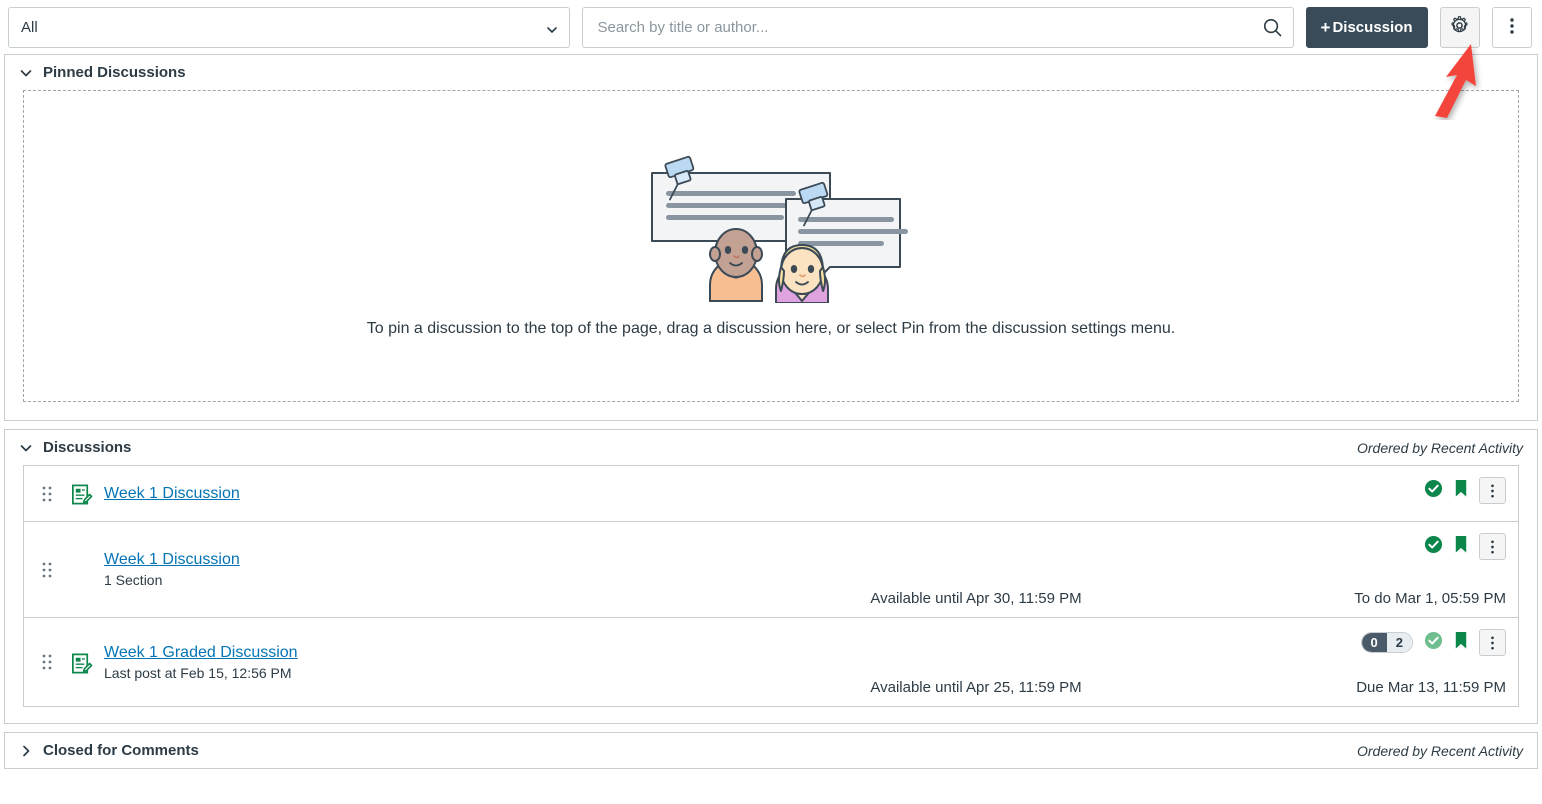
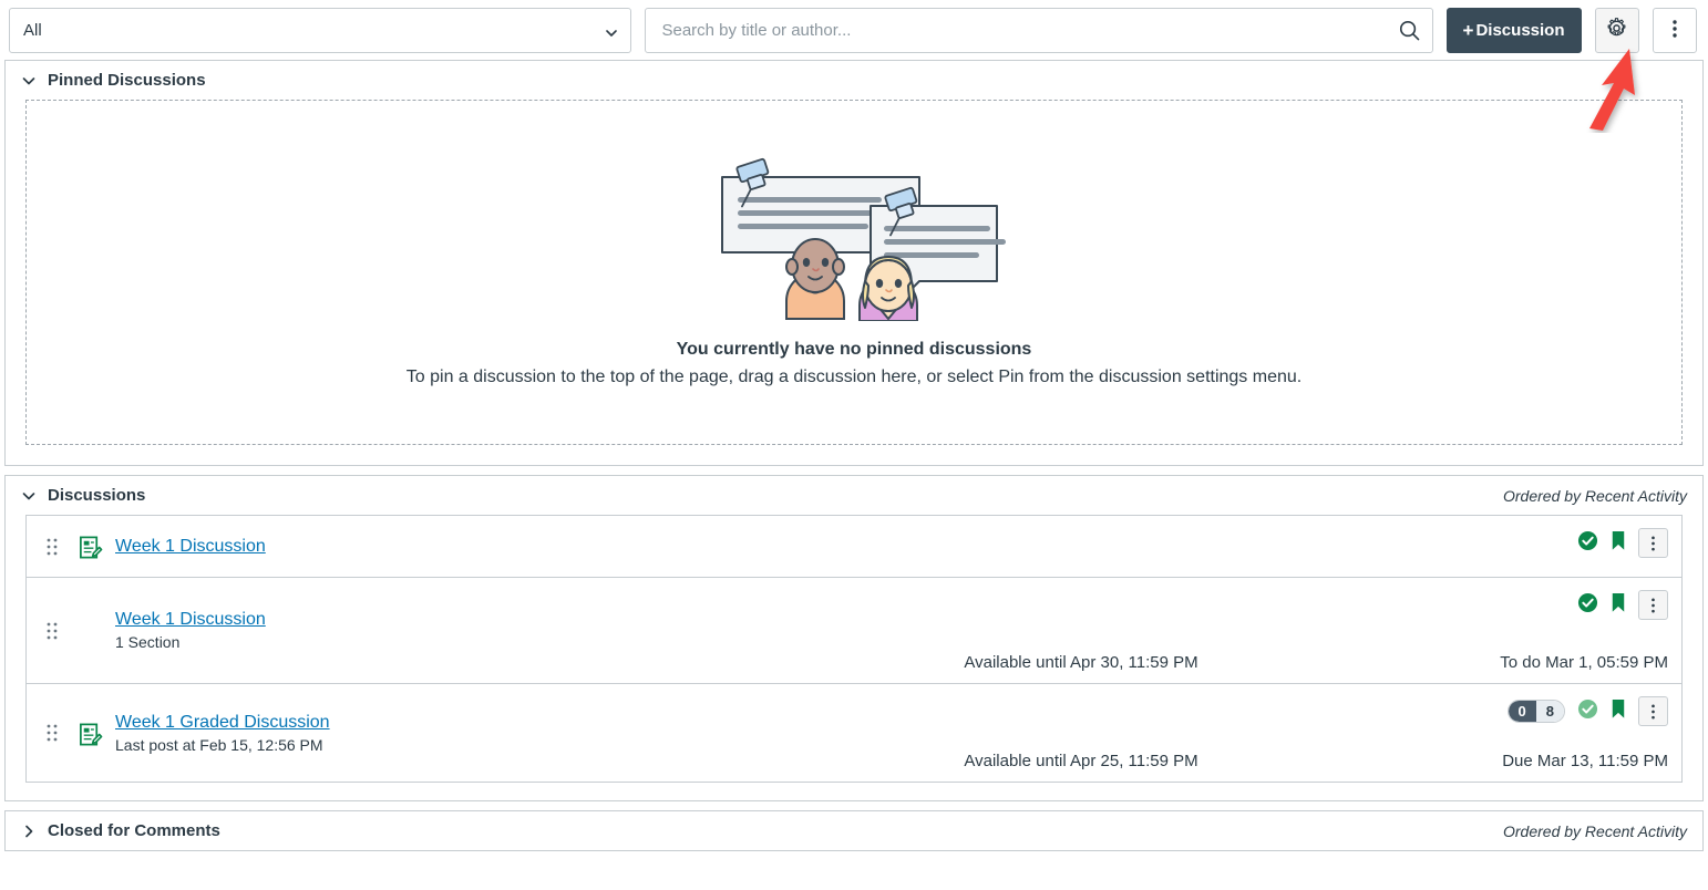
  All
  Search by title or author...
  +
  Discussion
  Pinned Discussions
+ You currently have no pinned discussions
  To pin a discussion to the top of the page, drag a discussion here, or select Pin from the discussion settings menu.
  Discussions
  Ordered by Recent Activity
  Week 1 Discussion
  Week 1 Discussion
  1 Section
  Available until Apr 30, 11:59 PM
  To do Mar 1, 05:59 PM
  Week 1 Graded Discussion
  Last post at Feb 15, 12:56 PM
  Available until Apr 25, 11:59 PM
  0
- 2
+ 8
  Due Mar 13, 11:59 PM
  Closed for Comments
  Ordered by Recent Activity
